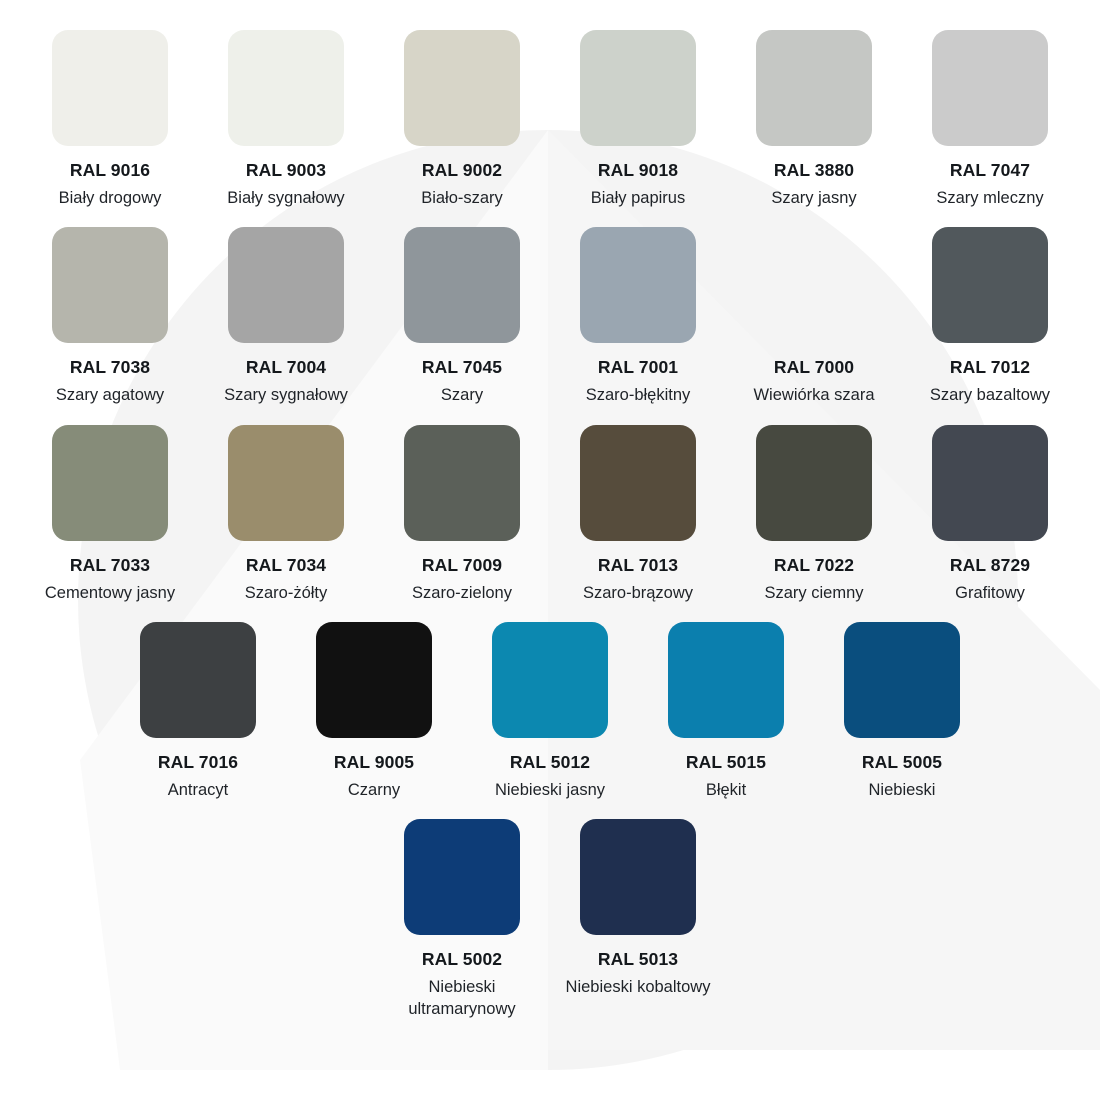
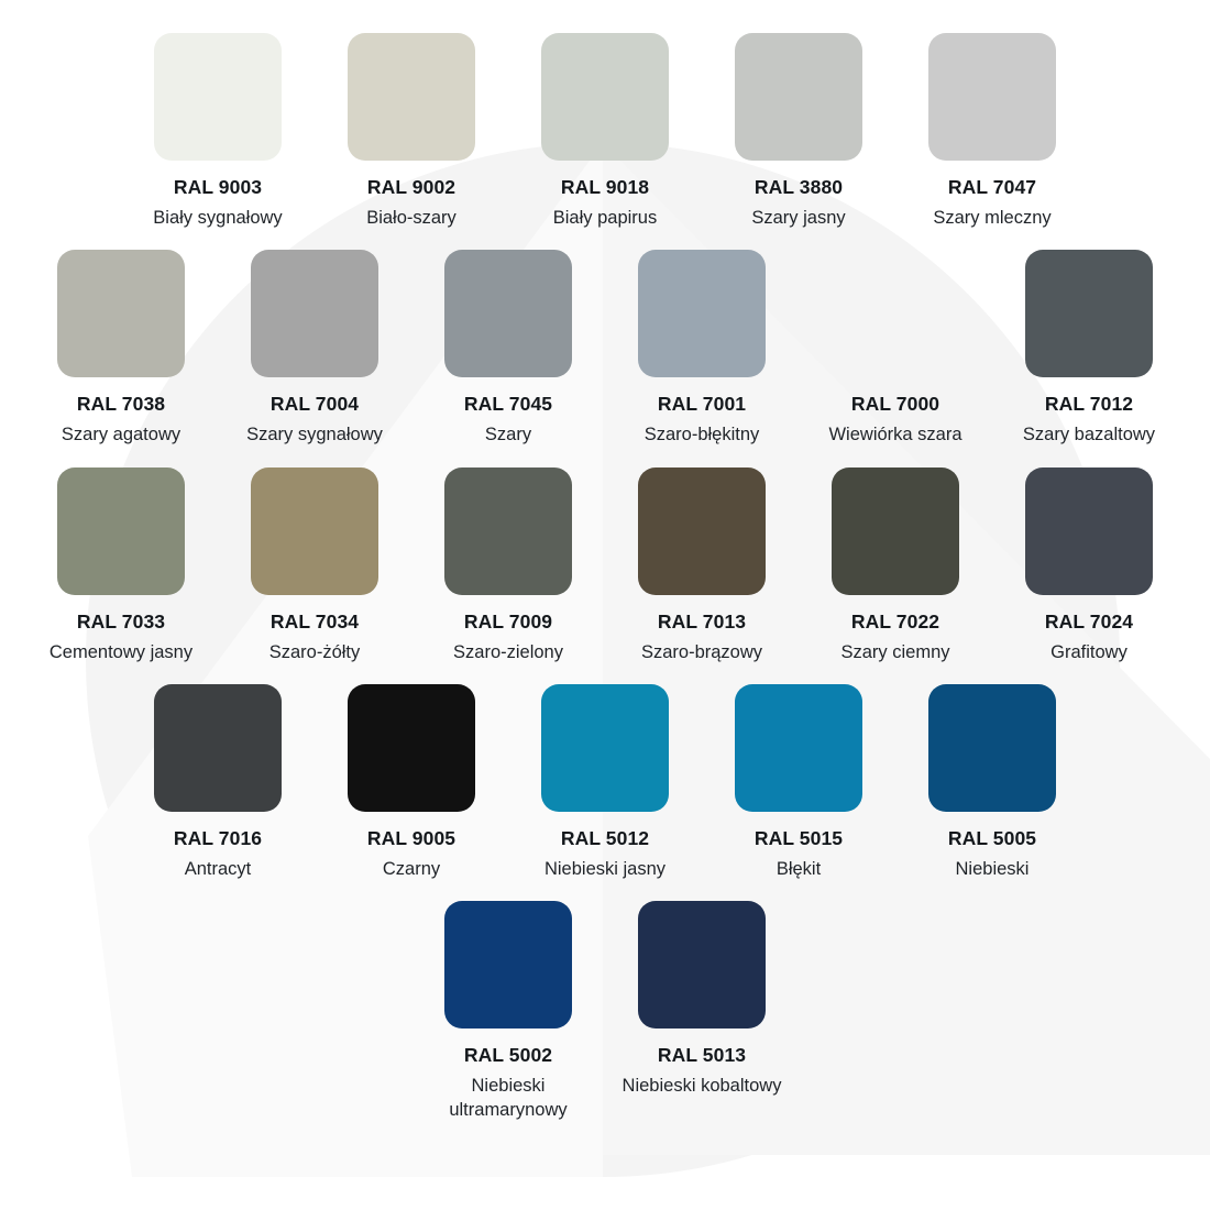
- RAL 9016
- Biały drogowy
  RAL 9003
  Biały sygnałowy
  RAL 9002
  Biało-szary
  RAL 9018
  Biały papirus
  RAL 3880
  Szary jasny
  RAL 7047
  Szary mleczny
  RAL 7038
  Szary agatowy
  RAL 7004
  Szary sygnałowy
  RAL 7045
  Szary
  RAL 7001
  Szaro-błękitny
  RAL 7000
  Wiewiórka szara
  RAL 7012
  Szary bazaltowy
  RAL 7033
  Cementowy jasny
  RAL 7034
  Szaro-żółty
  RAL 7009
  Szaro-zielony
  RAL 7013
  Szaro-brązowy
  RAL 7022
  Szary ciemny
- RAL 8729
+ RAL 7024
  Grafitowy
  RAL 7016
  Antracyt
  RAL 9005
  Czarny
  RAL 5012
  Niebieski jasny
  RAL 5015
  Błękit
  RAL 5005
  Niebieski
  RAL 5002
  Niebieski ultramarynowy
  RAL 5013
  Niebieski kobaltowy
